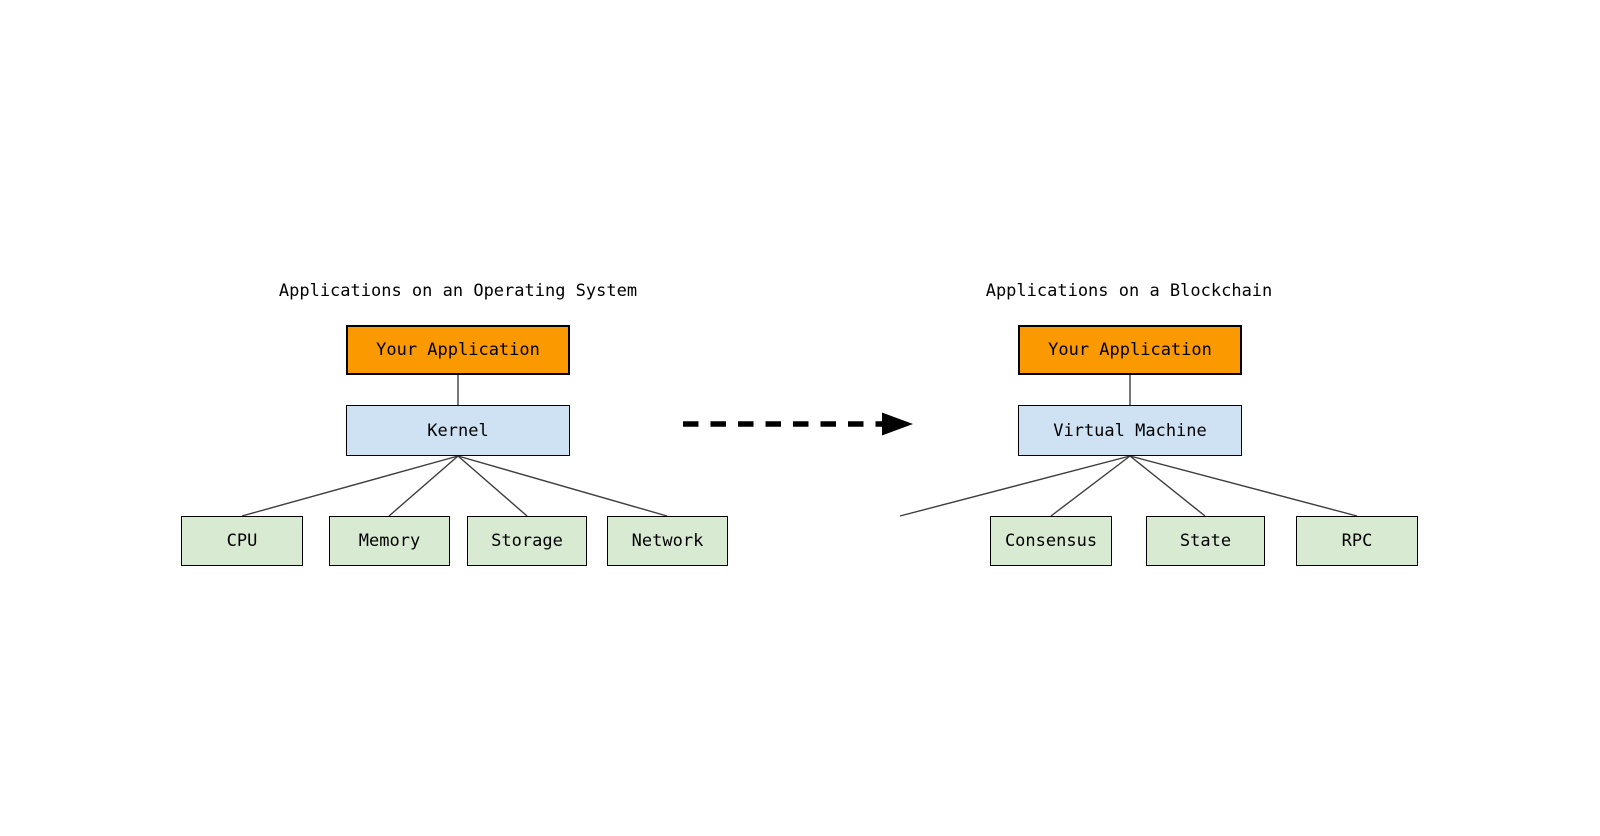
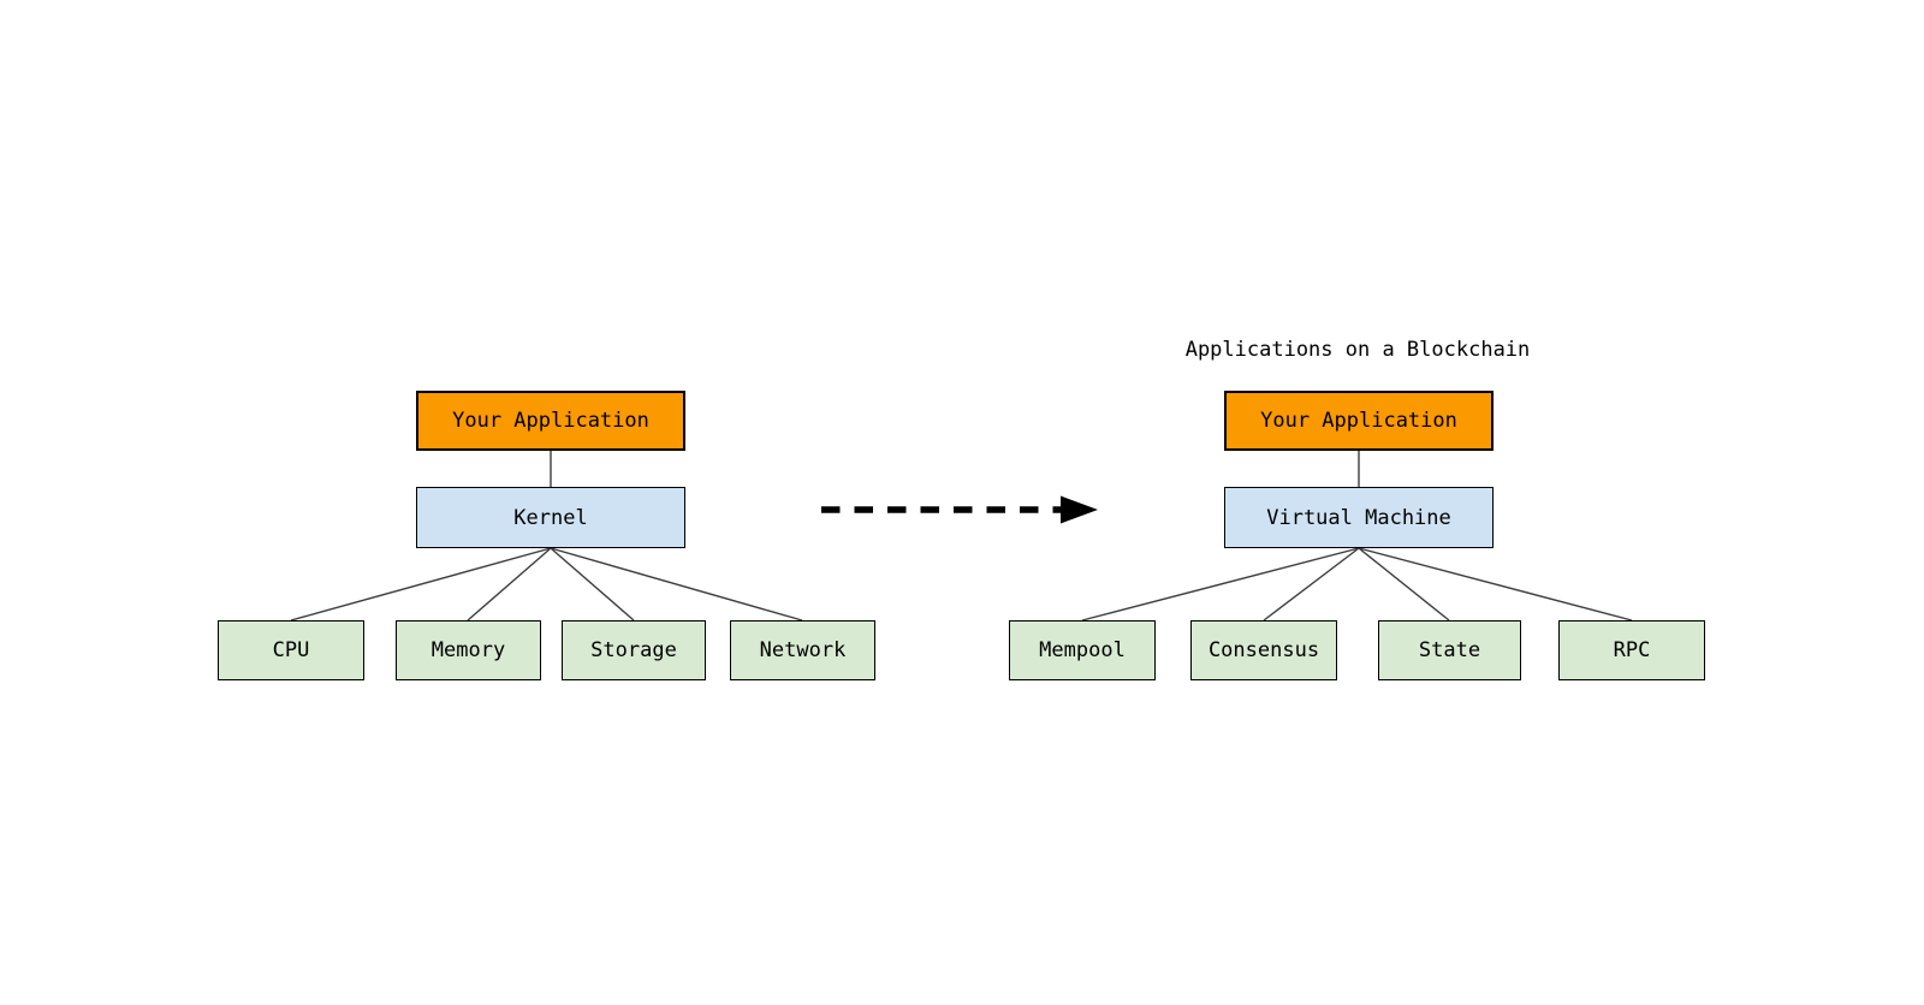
- Applications on an Operating System
  Your Application
  Kernel
  CPU
  Memory
  Storage
  Network
  Applications on a Blockchain
  Your Application
  Virtual Machine
+ Mempool
  Consensus
  State
  RPC
